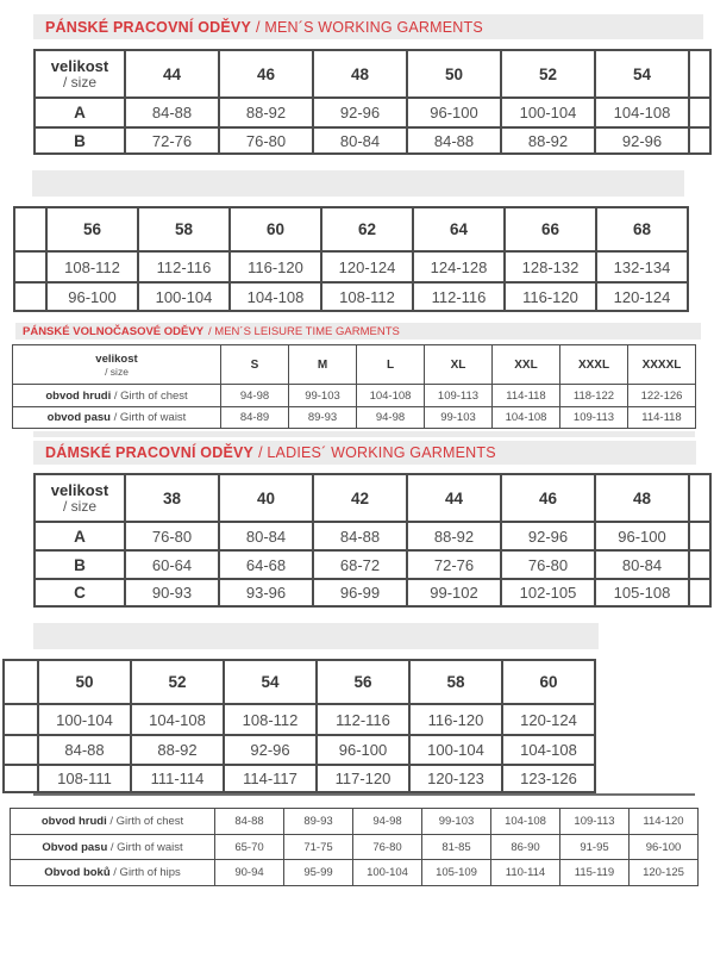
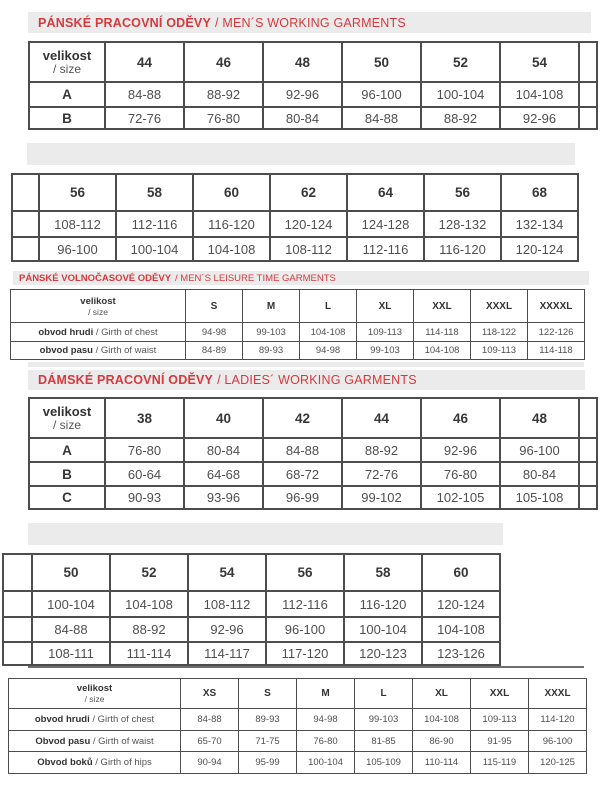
  PÁNSKÉ PRACOVNÍ ODĚVY
  / MEN´S WORKING GARMENTS
  velikost / size	44	46	48	50	52	54
  A	84-88	88-92	92-96	96-100	100-104	104-108
  B	72-76	76-80	80-84	84-88	88-92	92-96
- 	56	58	60	62	64	66	68
+ 	56	58	60	62	64	56	68
  	108-112	112-116	116-120	120-124	124-128	128-132	132-134
  	96-100	100-104	104-108	108-112	112-116	116-120	120-124
  PÁNSKÉ VOLNOČASOVÉ ODĚVY
  / MEN´S LEISURE TIME GARMENTS
  velikost / size	S	M	L	XL	XXL	XXXL	XXXXL
  obvod hrudi / Girth of chest	94-98	99-103	104-108	109-113	114-118	118-122	122-126
  obvod pasu / Girth of waist	84-89	89-93	94-98	99-103	104-108	109-113	114-118
  DÁMSKÉ PRACOVNÍ ODĚVY
  / LADIES´ WORKING GARMENTS
  velikost / size	38	40	42	44	46	48
  A	76-80	80-84	84-88	88-92	92-96	96-100
  B	60-64	64-68	68-72	72-76	76-80	80-84
  C	90-93	93-96	96-99	99-102	102-105	105-108
  	50	52	54	56	58	60
  	100-104	104-108	108-112	112-116	116-120	120-124
  	84-88	88-92	92-96	96-100	100-104	104-108
  	108-111	111-114	114-117	117-120	120-123	123-126
+ velikost / size	XS	S	M	L	XL	XXL	XXXL
  obvod hrudi / Girth of chest	84-88	89-93	94-98	99-103	104-108	109-113	114-120
  Obvod pasu / Girth of waist	65-70	71-75	76-80	81-85	86-90	91-95	96-100
  Obvod boků / Girth of hips	90-94	95-99	100-104	105-109	110-114	115-119	120-125
